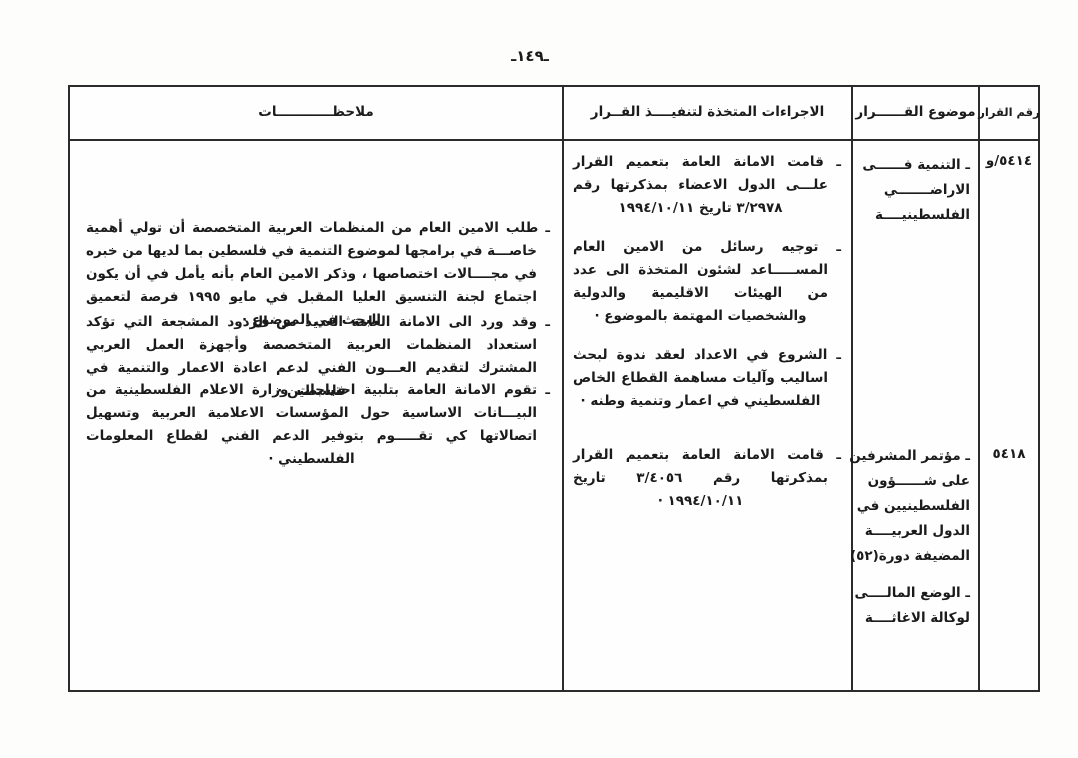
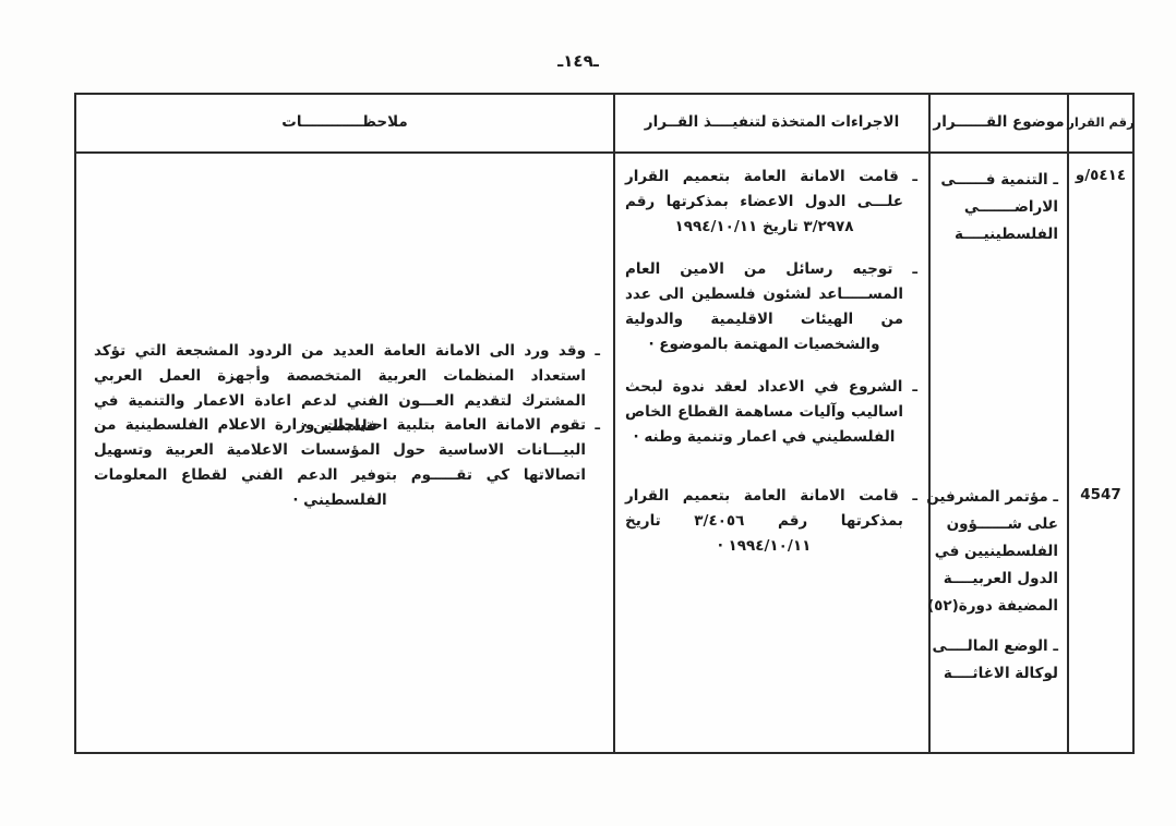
  ـ١٤٩ـ
  رقم القرار
  موضوع القــــــرار
  الاجراءات المتخذة لتنفيــــذ القــرار
  ملاحظــــــــــــات
  ٥٤١٤/و
- ٥٤١٨
+ 4547
  ـ التنمية فــــــى
  الاراضـــــــي
  الفلسطينيــــة
  ـ مؤتمر المشرفين
  على شــــــؤون
  الفلسطينيين في
  الدول العربيــــة
  المضيفة دورة(٥٢)
  ـ الوضع المالــــى
  لوكالة الاغاثــــة
  ـ قامت الامانة العامة بتعميم القرار علـــى الدول الاعضاء بمذكرتها رقم ٣/٢٩٧٨ تاريخ ١٩٩٤/١٠/١١
- ـ توجيه رسائل من الامين العام المســـــاعد لشئون المتخذة الى عدد من الهيئات الاقليمية والدولية والشخصيات المهتمة بالموضوع ·
+ ـ توجيه رسائل من الامين العام المســـــاعد لشئون فلسطين الى عدد من الهيئات الاقليمية والدولية والشخصيات المهتمة بالموضوع ·
  ـ الشروع في الاعداد لعقد ندوة لبحث اساليب وآليات مساهمة القطاع الخاص الفلسطيني في اعمار وتنمية وطنه ·
  ـ قامت الامانة العامة بتعميم القرار بمذكرتها رقم ٣/٤٠٥٦ تاريخ ١٩٩٤/١٠/١١ ·
- ـ طلب الامين العام من المنظمات العربية المتخصصة أن تولي أهمية خاصـــة في برامجها لموضوع التنمية في فلسطين بما لديها من خبره في مجــــالات اختصاصها ، وذكر الامين العام بأنه يأمل في أن يكون اجتماع لجنة التنسيق العليا المقبل في مايو ١٩٩٥ فرصة لتعميق البحث في الموضوع ·
  ـ وقد ورد الى الامانة العامة العديد من الردود المشجعة التي تؤكد استعداد المنظمات العربية المتخصصة وأجهزة العمل العربي المشترك لتقديم العـــون الفني لدعم اعادة الاعمار والتنمية في فلسطين ·
  ـ تقوم الامانة العامة بتلبية احتياجات وزارة الاعلام الفلسطينية من البيـــانات الاساسية حول المؤسسات الاعلامية العربية وتسهيل اتصالاتها كي تقـــــوم بتوفير الدعم الفني لقطاع المعلومات الفلسطيني ·
